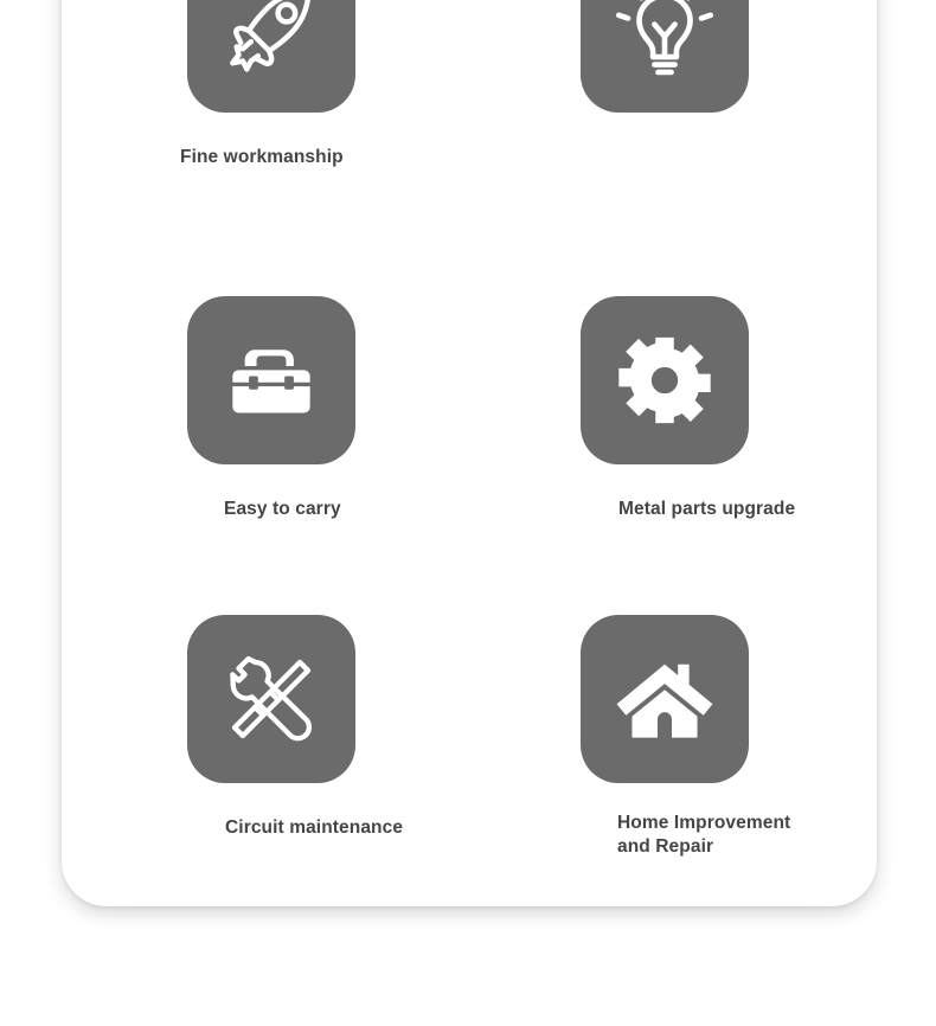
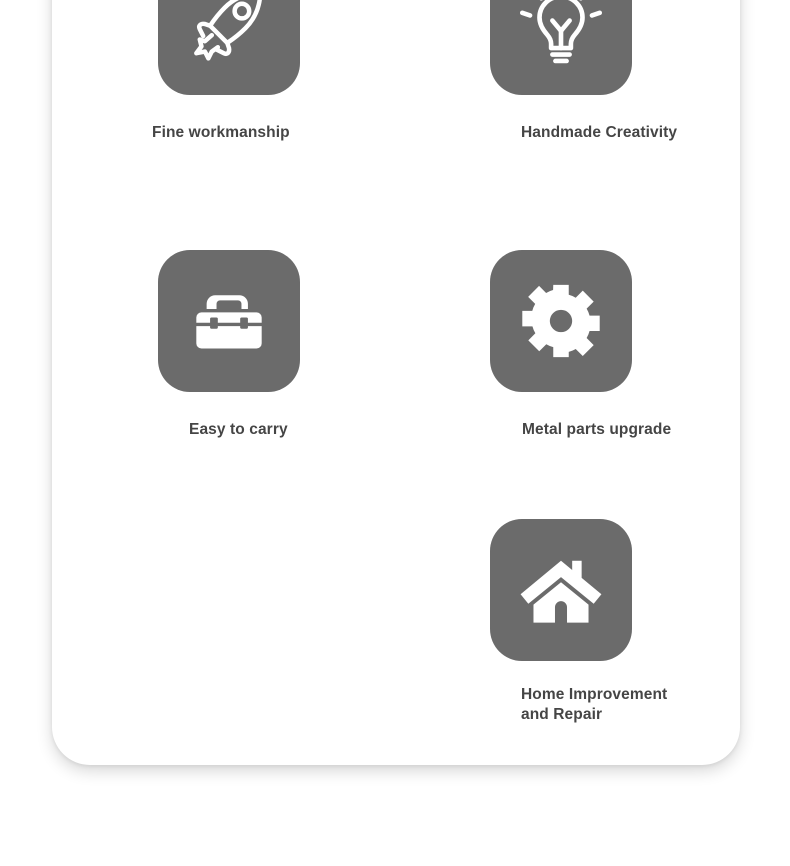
  Fine workmanship
+ Handmade Creativity
  Easy to carry
  Metal parts upgrade
- Circuit maintenance
  Home Improvement
  and Repair
